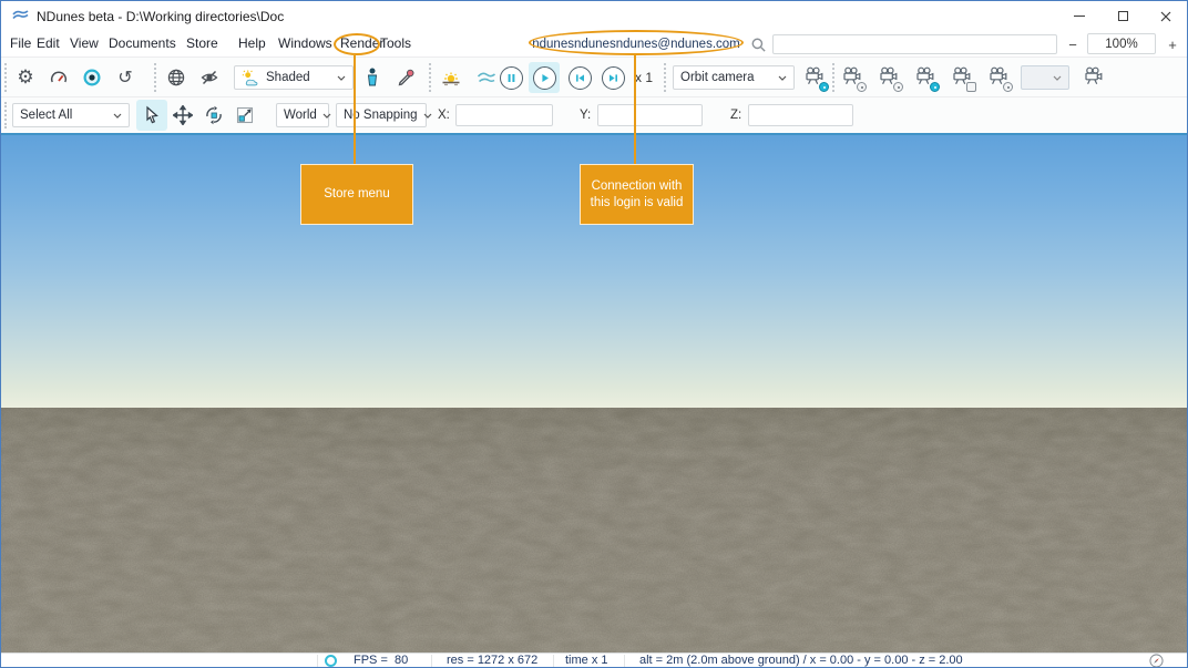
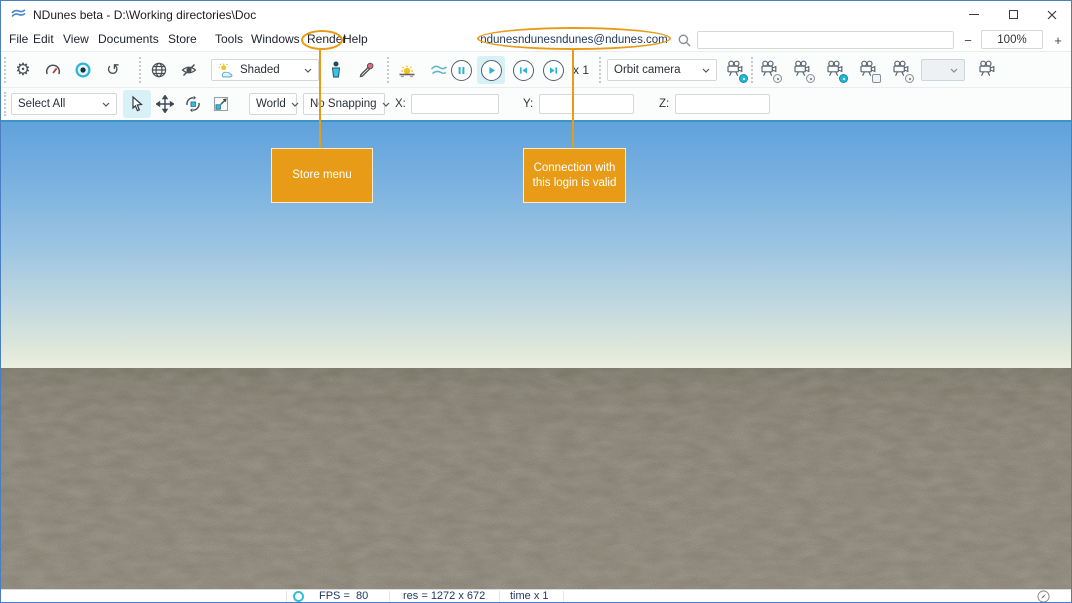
  NDunes beta - D:\Working directories\Doc
  File
  Edit
  View
  Documents
  Store
- Help
+ Tools
  Windows
  Render
- Tools
+ Help
  ndunesndunesndunes@ndunes.com
  −
  100%
  +
  ⚙
  ↺
  Shaded
  x 1
  Orbit camera
  Select All
  World
  No Snapping
  X:
  Y:
  Z:
  Store menu
  Connection with this login is valid
  FPS = 80
  res = 1272 x 672
  time x 1
- alt = 2m (2.0m above ground) / x = 0.00 - y = 0.00 - z = 2.00
